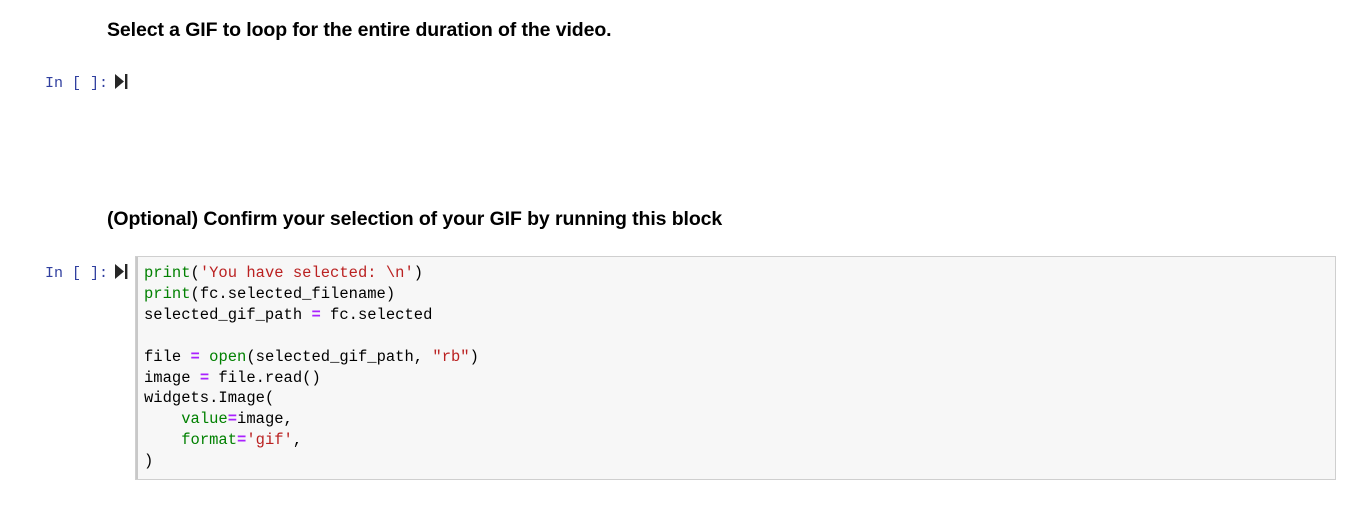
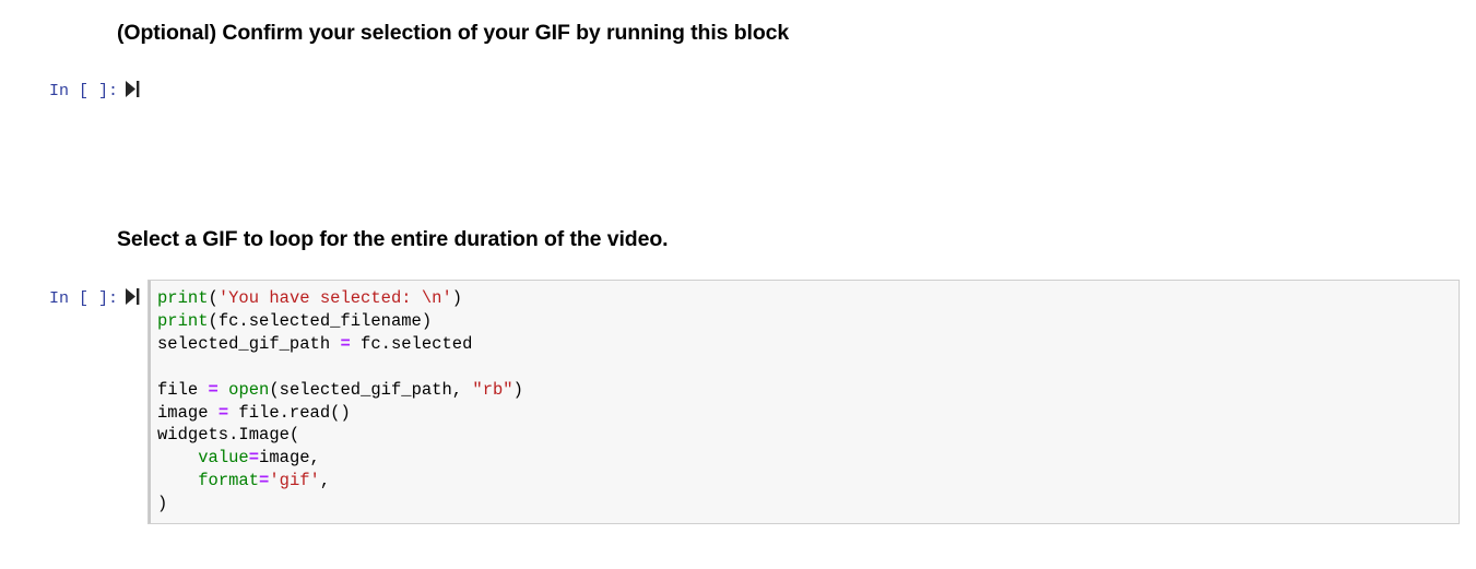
- Select a GIF to loop for the entire duration of the video.
+ (Optional) Confirm your selection of your GIF by running this block
  In [ ]:
- (Optional) Confirm your selection of your GIF by running this block
+ Select a GIF to loop for the entire duration of the video.
  In [ ]:
  print('You have selected: \n') print(fc.selected_filename) selected_gif_path = fc.selected file = open(selected_gif_path, "rb") image = file.read() widgets.Image( value=image, format='gif', )
